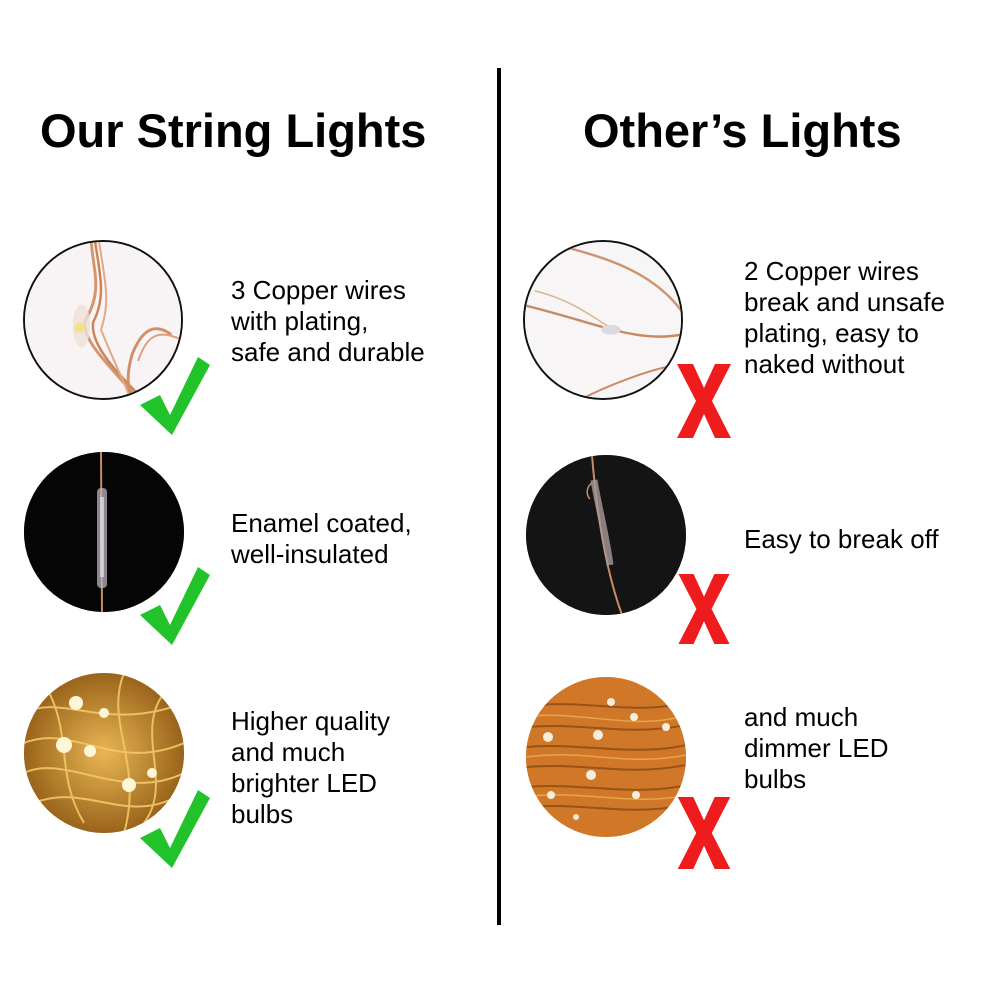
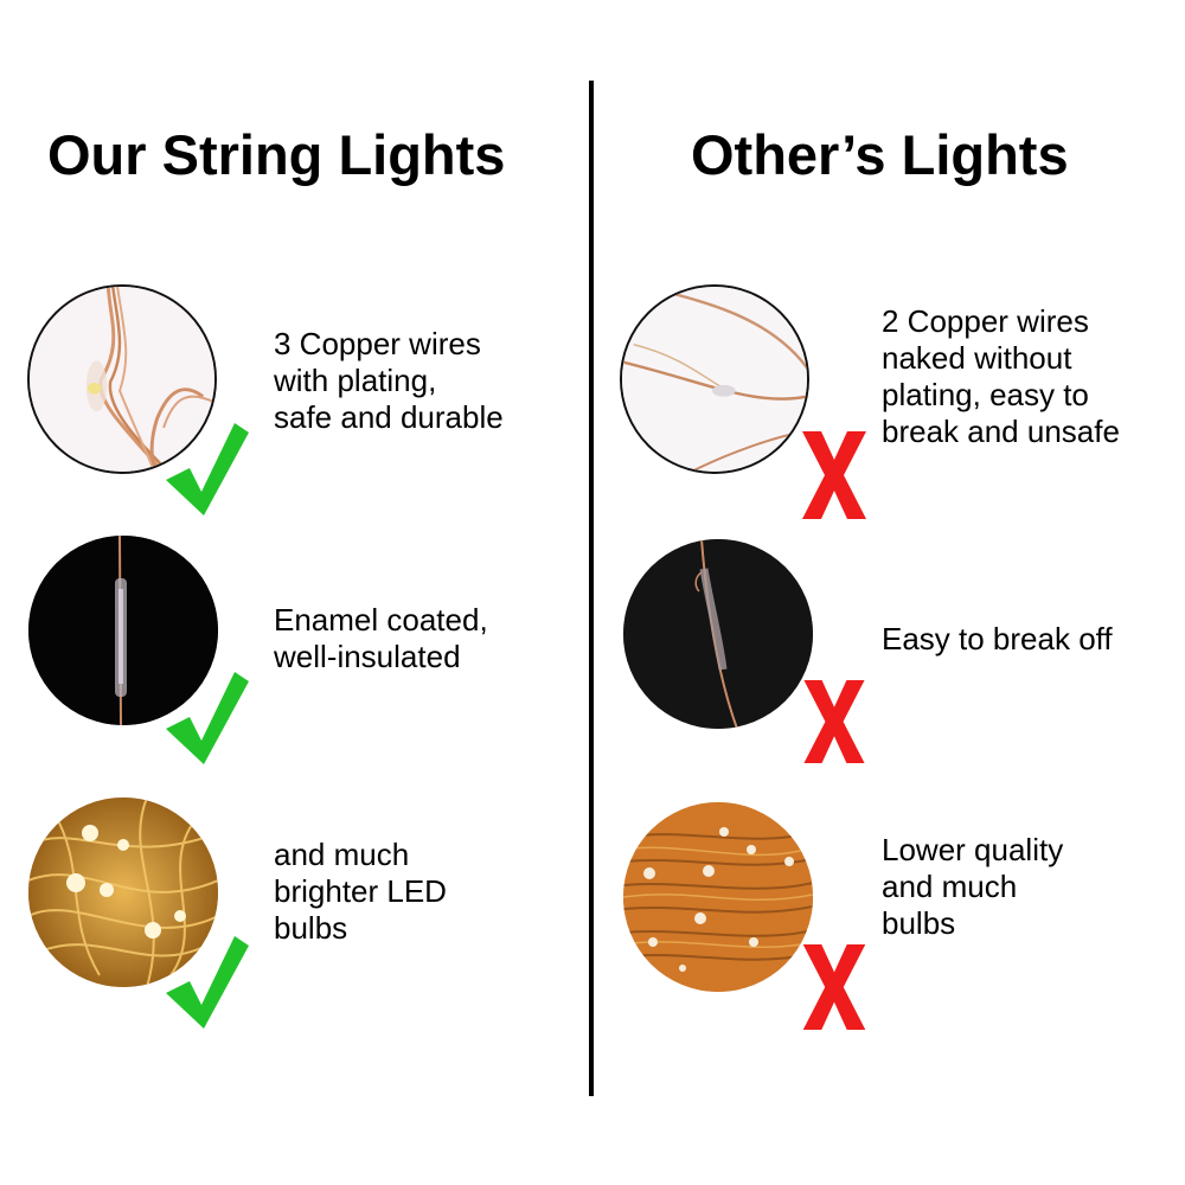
  Our String Lights
  Other’s Lights
  3 Copper wires
  with plating,
  safe and durable
  Enamel coated,
  well-insulated
- Higher quality
  and much
  brighter LED
  bulbs
  2 Copper wires
- break and unsafe
+ naked without
  plating, easy to
- naked without
+ break and unsafe
  Easy to break off
+ Lower quality
  and much
- dimmer LED
  bulbs
